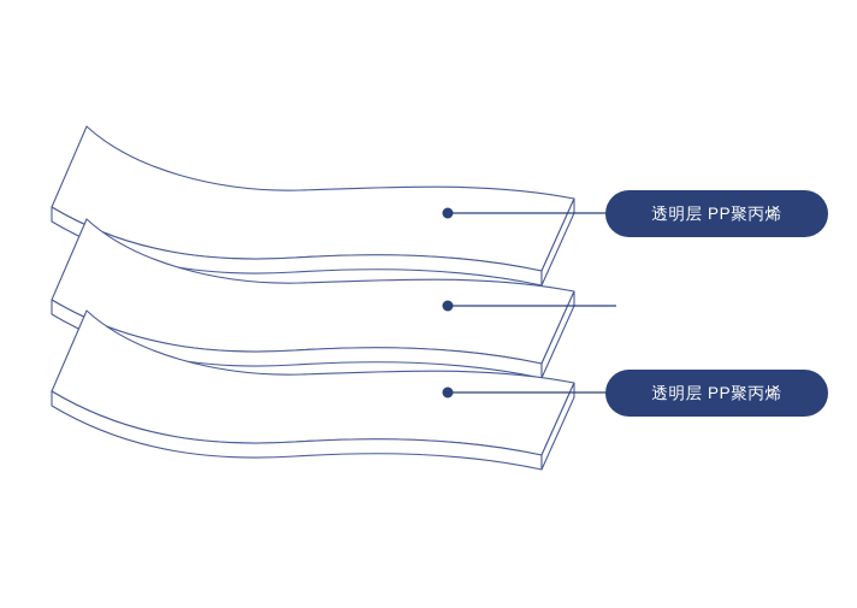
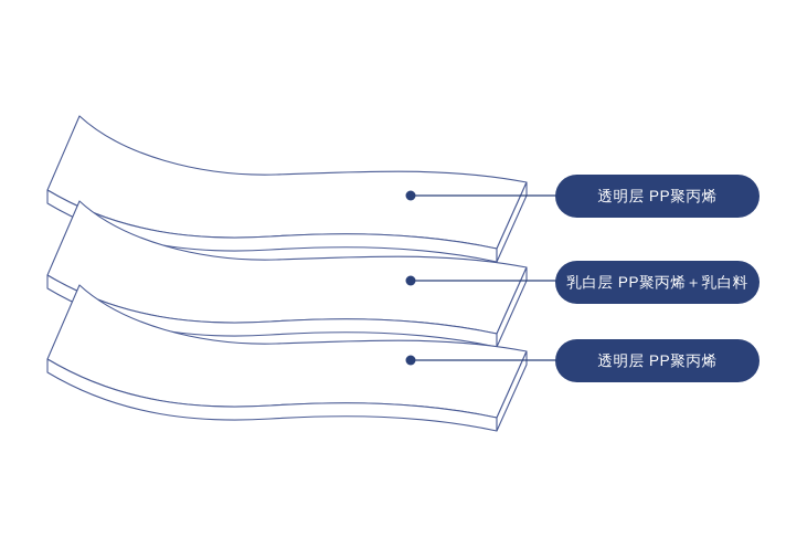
  透明层 PP聚丙烯
+ 乳白层 PP聚丙烯＋乳白料
  透明层 PP聚丙烯
